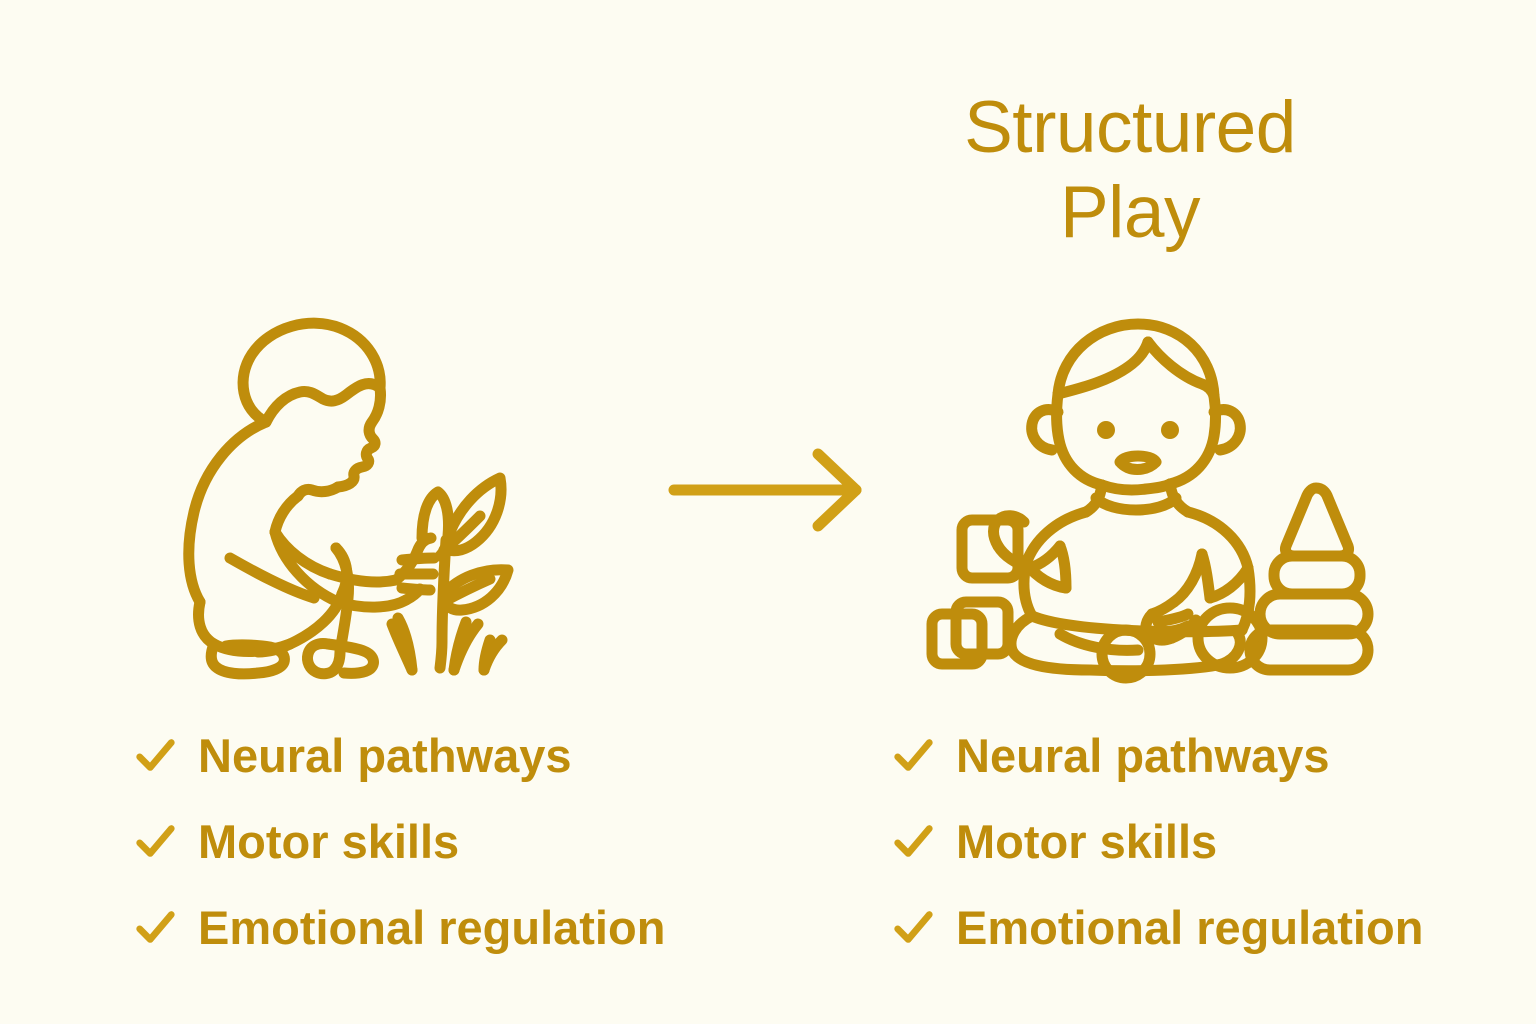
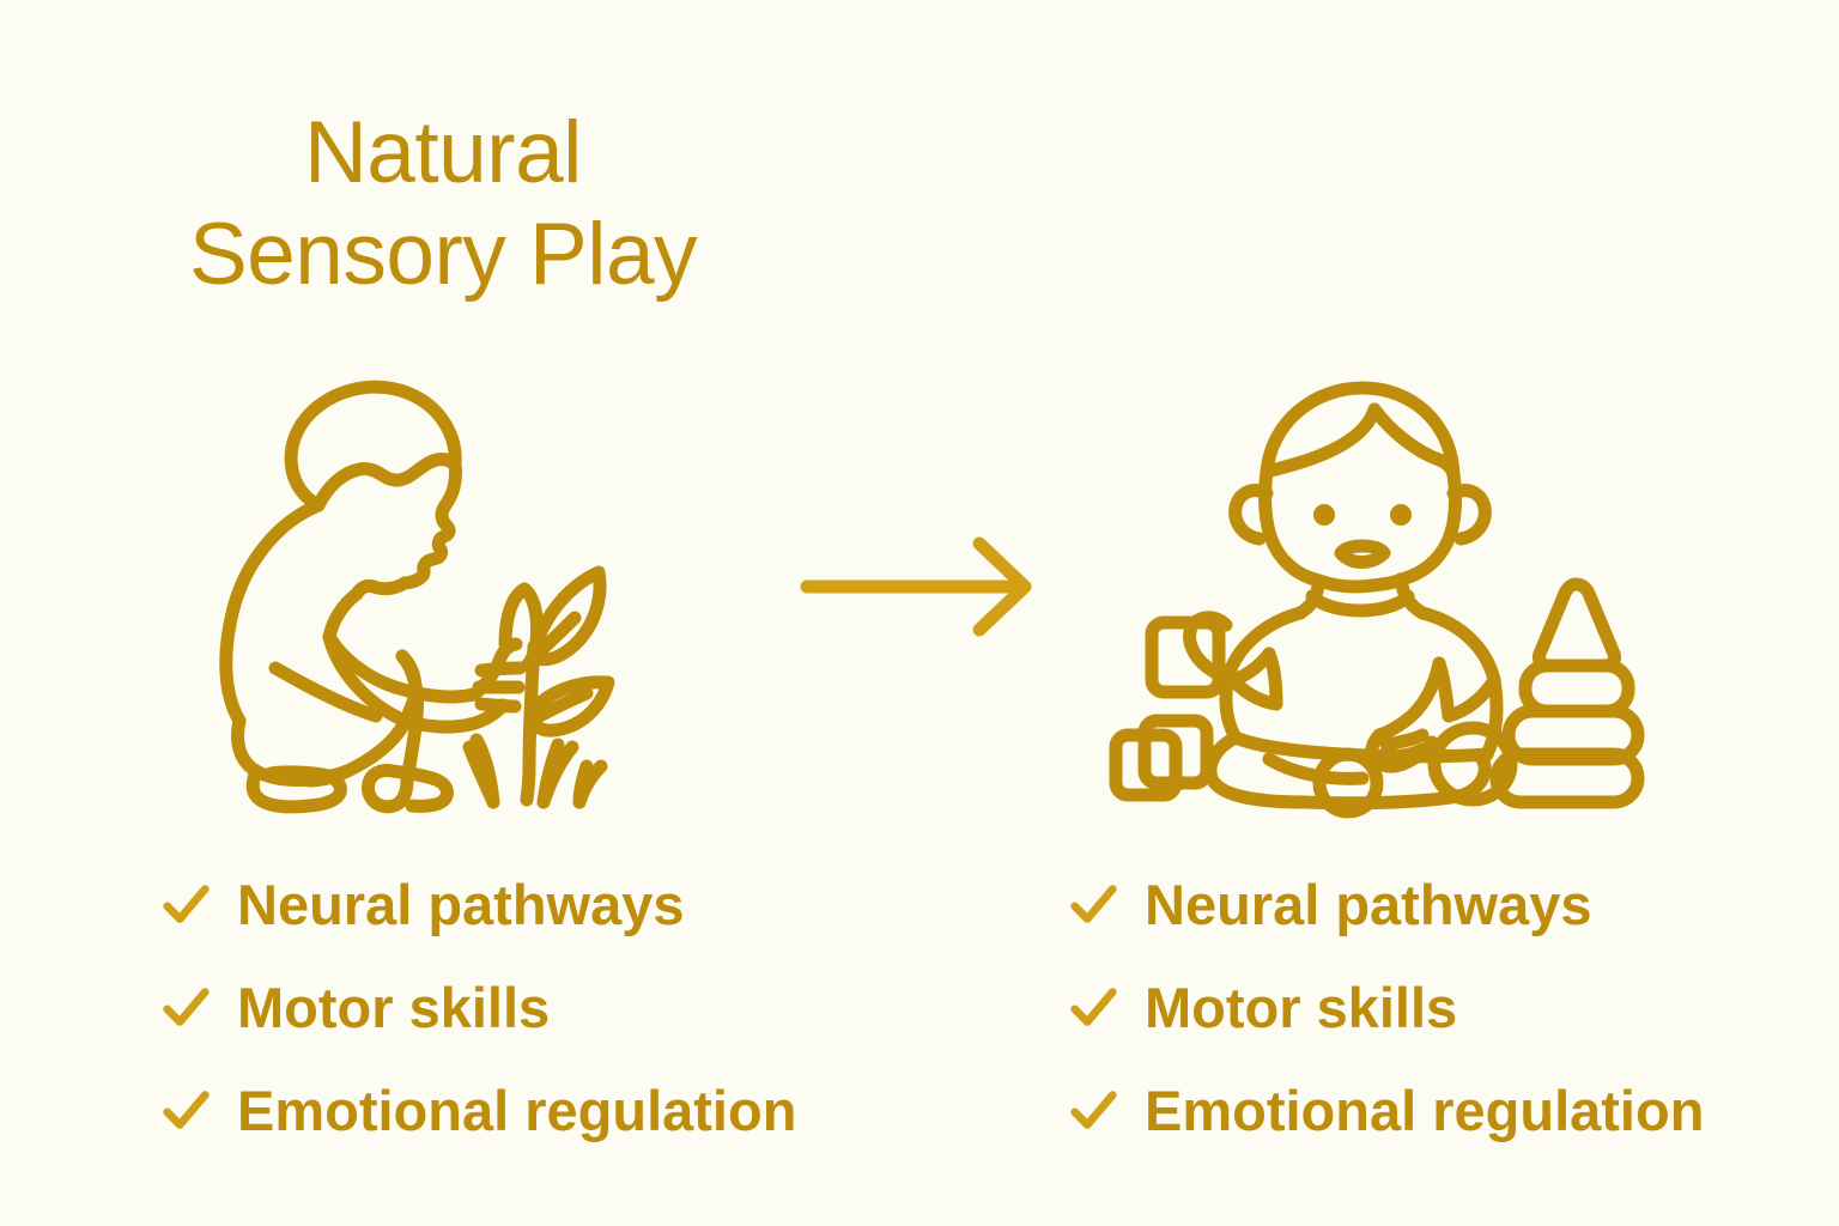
+ Natural
+ Sensory Play
  Neural pathways
  Motor skills
  Emotional regulation
- Structured
- Play
  Neural pathways
  Motor skills
  Emotional regulation
